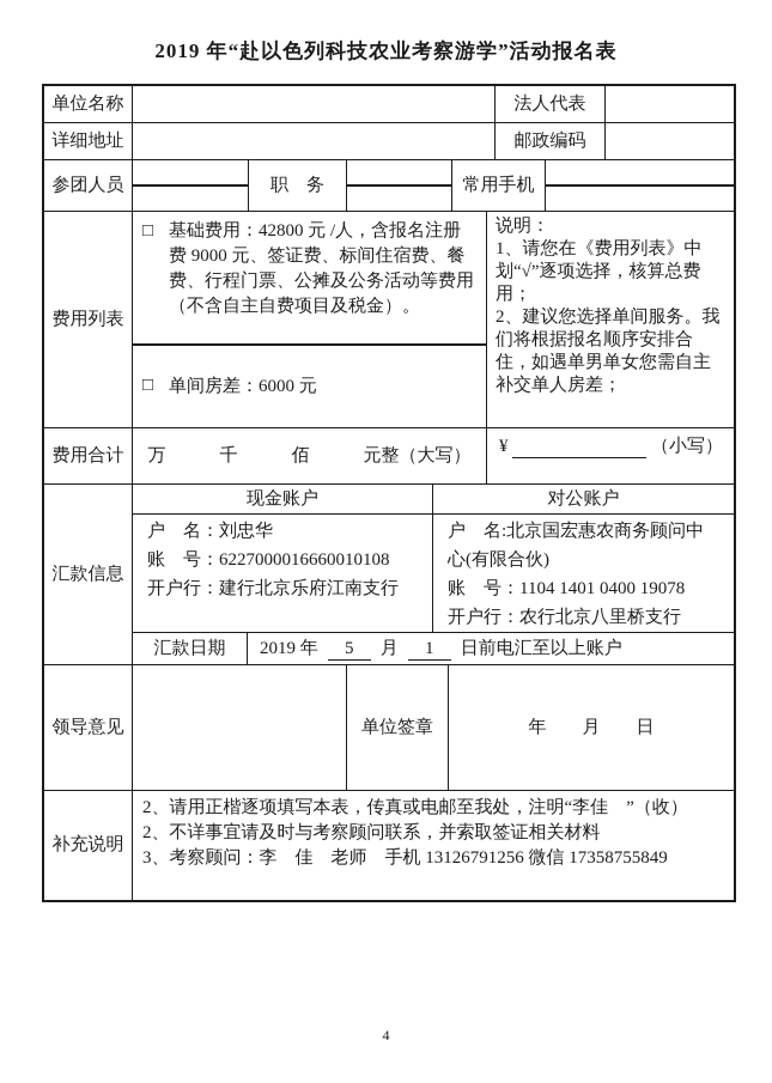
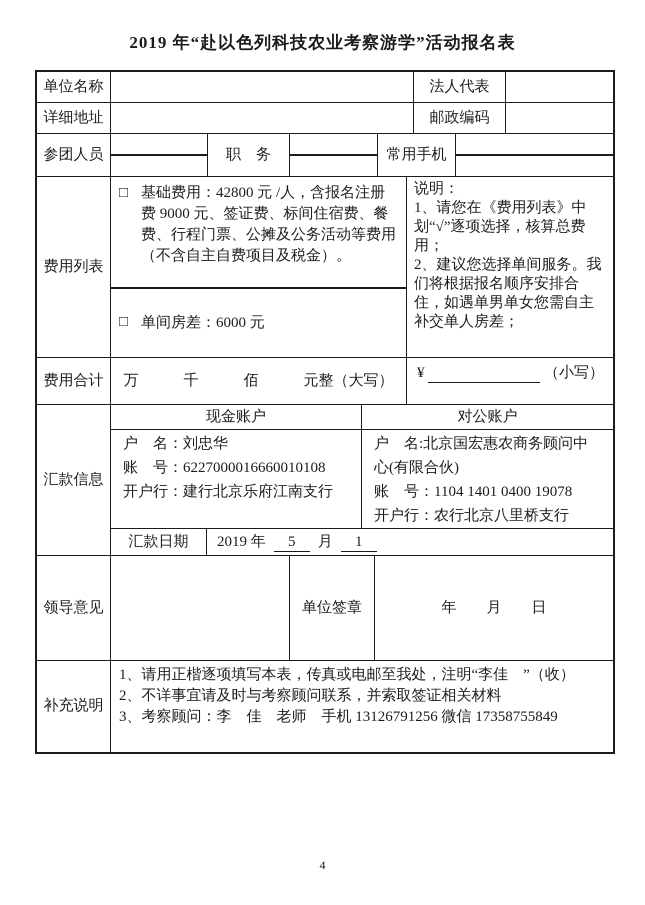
  2019 年“赴以色列科技农业考察游学”活动报名表
  单位名称
  法人代表
  详细地址
  邮政编码
  参团人员
  职 务
  常用手机
  费用列表
  □
  基础费用：42800 元 /人，含报名注册费 9000 元、签证费、标间住宿费、餐费、行程门票、公摊及公务活动等费用（不含自主自费项目及税金）。
  □
  单间房差：6000 元
  说明：
  1、请您在《费用列表》中划“√”逐项选择，核算总费用；
  2、建议您选择单间服务。我们将根据报名顺序安排合住，如遇单男单女您需自主补交单人房差；
  费用合计
  万 千 佰 元整（大写）
  ¥ （小写）
  汇款信息
  现金账户
  对公账户
  户 名：刘忠华
  账 号：6227000016660010108
  开户行：建行北京乐府江南支行
  户 名:北京国宏惠农商务顾问中心(有限合伙)
  账 号：1104 1401 0400 19078
  开户行：农行北京八里桥支行
  汇款日期
  2019 年
  5
  月
  1
- 日前电汇至以上账户
  领导意见
  单位签章
  年 月 日
  补充说明
- 2、请用正楷逐项填写本表，传真或电邮至我处，注明“李佳 ”（收）
+ 1、请用正楷逐项填写本表，传真或电邮至我处，注明“李佳 ”（收）
  2、不详事宜请及时与考察顾问联系，并索取签证相关材料
  3、考察顾问：李 佳 老师 手机 13126791256 微信 17358755849
  4
